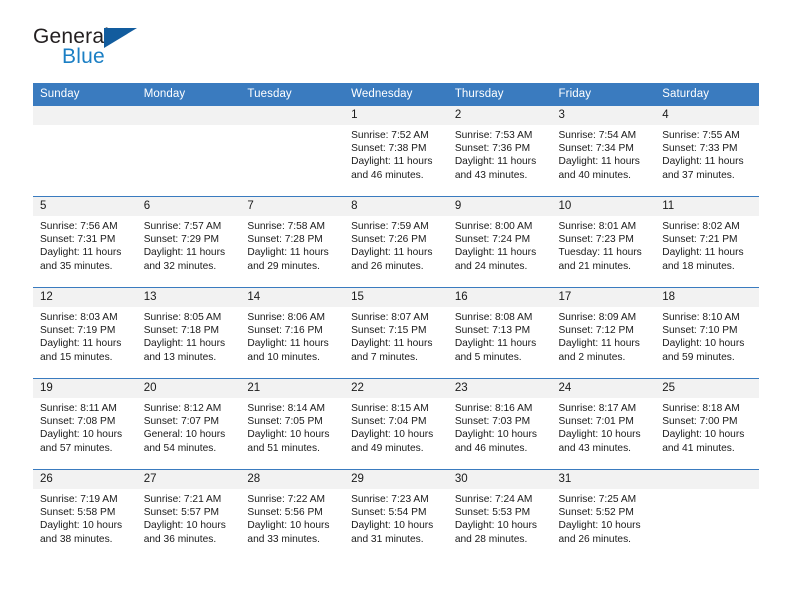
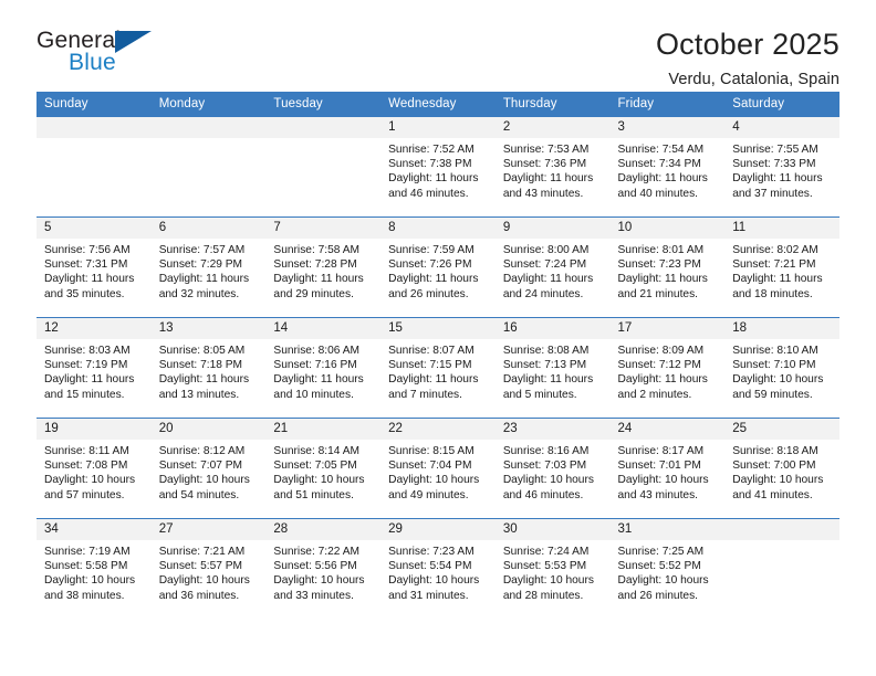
  General
  Blue
+ October 2025
+ Verdu, Catalonia, Spain
  Sunday	Monday	Tuesday	Wednesday	Thursday	Friday	Saturday
  			1Sunrise: 7:52 AMSunset: 7:38 PMDaylight: 11 hours and 46 minutes.	2Sunrise: 7:53 AMSunset: 7:36 PMDaylight: 11 hours and 43 minutes.	3Sunrise: 7:54 AMSunset: 7:34 PMDaylight: 11 hours and 40 minutes.	4Sunrise: 7:55 AMSunset: 7:33 PMDaylight: 11 hours and 37 minutes.
- 5Sunrise: 7:56 AMSunset: 7:31 PMDaylight: 11 hours and 35 minutes.	6Sunrise: 7:57 AMSunset: 7:29 PMDaylight: 11 hours and 32 minutes.	7Sunrise: 7:58 AMSunset: 7:28 PMDaylight: 11 hours and 29 minutes.	8Sunrise: 7:59 AMSunset: 7:26 PMDaylight: 11 hours and 26 minutes.	9Sunrise: 8:00 AMSunset: 7:24 PMDaylight: 11 hours and 24 minutes.	10Sunrise: 8:01 AMSunset: 7:23 PMTuesday: 11 hours and 21 minutes.	11Sunrise: 8:02 AMSunset: 7:21 PMDaylight: 11 hours and 18 minutes.
+ 5Sunrise: 7:56 AMSunset: 7:31 PMDaylight: 11 hours and 35 minutes.	6Sunrise: 7:57 AMSunset: 7:29 PMDaylight: 11 hours and 32 minutes.	7Sunrise: 7:58 AMSunset: 7:28 PMDaylight: 11 hours and 29 minutes.	8Sunrise: 7:59 AMSunset: 7:26 PMDaylight: 11 hours and 26 minutes.	9Sunrise: 8:00 AMSunset: 7:24 PMDaylight: 11 hours and 24 minutes.	10Sunrise: 8:01 AMSunset: 7:23 PMDaylight: 11 hours and 21 minutes.	11Sunrise: 8:02 AMSunset: 7:21 PMDaylight: 11 hours and 18 minutes.
  12Sunrise: 8:03 AMSunset: 7:19 PMDaylight: 11 hours and 15 minutes.	13Sunrise: 8:05 AMSunset: 7:18 PMDaylight: 11 hours and 13 minutes.	14Sunrise: 8:06 AMSunset: 7:16 PMDaylight: 11 hours and 10 minutes.	15Sunrise: 8:07 AMSunset: 7:15 PMDaylight: 11 hours and 7 minutes.	16Sunrise: 8:08 AMSunset: 7:13 PMDaylight: 11 hours and 5 minutes.	17Sunrise: 8:09 AMSunset: 7:12 PMDaylight: 11 hours and 2 minutes.	18Sunrise: 8:10 AMSunset: 7:10 PMDaylight: 10 hours and 59 minutes.
- 19Sunrise: 8:11 AMSunset: 7:08 PMDaylight: 10 hours and 57 minutes.	20Sunrise: 8:12 AMSunset: 7:07 PMGeneral: 10 hours and 54 minutes.	21Sunrise: 8:14 AMSunset: 7:05 PMDaylight: 10 hours and 51 minutes.	22Sunrise: 8:15 AMSunset: 7:04 PMDaylight: 10 hours and 49 minutes.	23Sunrise: 8:16 AMSunset: 7:03 PMDaylight: 10 hours and 46 minutes.	24Sunrise: 8:17 AMSunset: 7:01 PMDaylight: 10 hours and 43 minutes.	25Sunrise: 8:18 AMSunset: 7:00 PMDaylight: 10 hours and 41 minutes.
+ 19Sunrise: 8:11 AMSunset: 7:08 PMDaylight: 10 hours and 57 minutes.	20Sunrise: 8:12 AMSunset: 7:07 PMDaylight: 10 hours and 54 minutes.	21Sunrise: 8:14 AMSunset: 7:05 PMDaylight: 10 hours and 51 minutes.	22Sunrise: 8:15 AMSunset: 7:04 PMDaylight: 10 hours and 49 minutes.	23Sunrise: 8:16 AMSunset: 7:03 PMDaylight: 10 hours and 46 minutes.	24Sunrise: 8:17 AMSunset: 7:01 PMDaylight: 10 hours and 43 minutes.	25Sunrise: 8:18 AMSunset: 7:00 PMDaylight: 10 hours and 41 minutes.
- 26Sunrise: 7:19 AMSunset: 5:58 PMDaylight: 10 hours and 38 minutes.	27Sunrise: 7:21 AMSunset: 5:57 PMDaylight: 10 hours and 36 minutes.	28Sunrise: 7:22 AMSunset: 5:56 PMDaylight: 10 hours and 33 minutes.	29Sunrise: 7:23 AMSunset: 5:54 PMDaylight: 10 hours and 31 minutes.	30Sunrise: 7:24 AMSunset: 5:53 PMDaylight: 10 hours and 28 minutes.	31Sunrise: 7:25 AMSunset: 5:52 PMDaylight: 10 hours and 26 minutes.
+ 34Sunrise: 7:19 AMSunset: 5:58 PMDaylight: 10 hours and 38 minutes.	27Sunrise: 7:21 AMSunset: 5:57 PMDaylight: 10 hours and 36 minutes.	28Sunrise: 7:22 AMSunset: 5:56 PMDaylight: 10 hours and 33 minutes.	29Sunrise: 7:23 AMSunset: 5:54 PMDaylight: 10 hours and 31 minutes.	30Sunrise: 7:24 AMSunset: 5:53 PMDaylight: 10 hours and 28 minutes.	31Sunrise: 7:25 AMSunset: 5:52 PMDaylight: 10 hours and 26 minutes.
